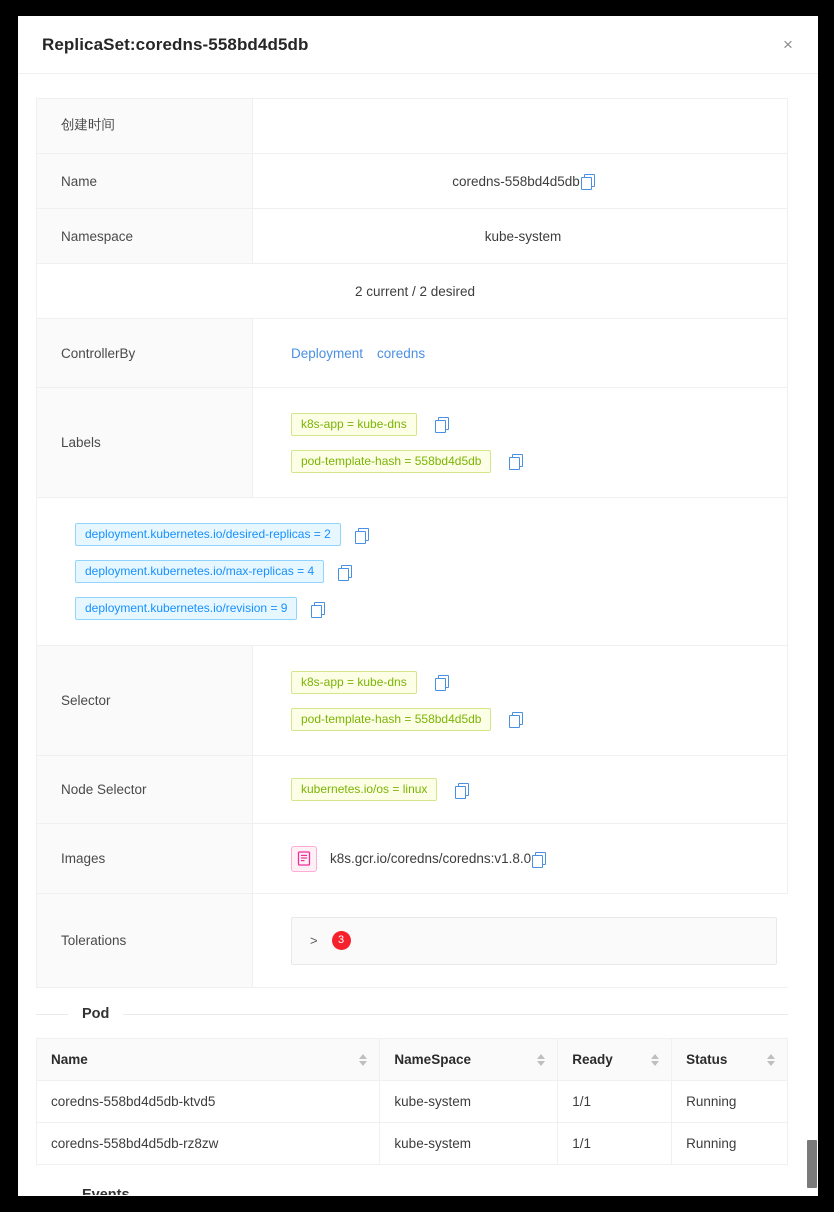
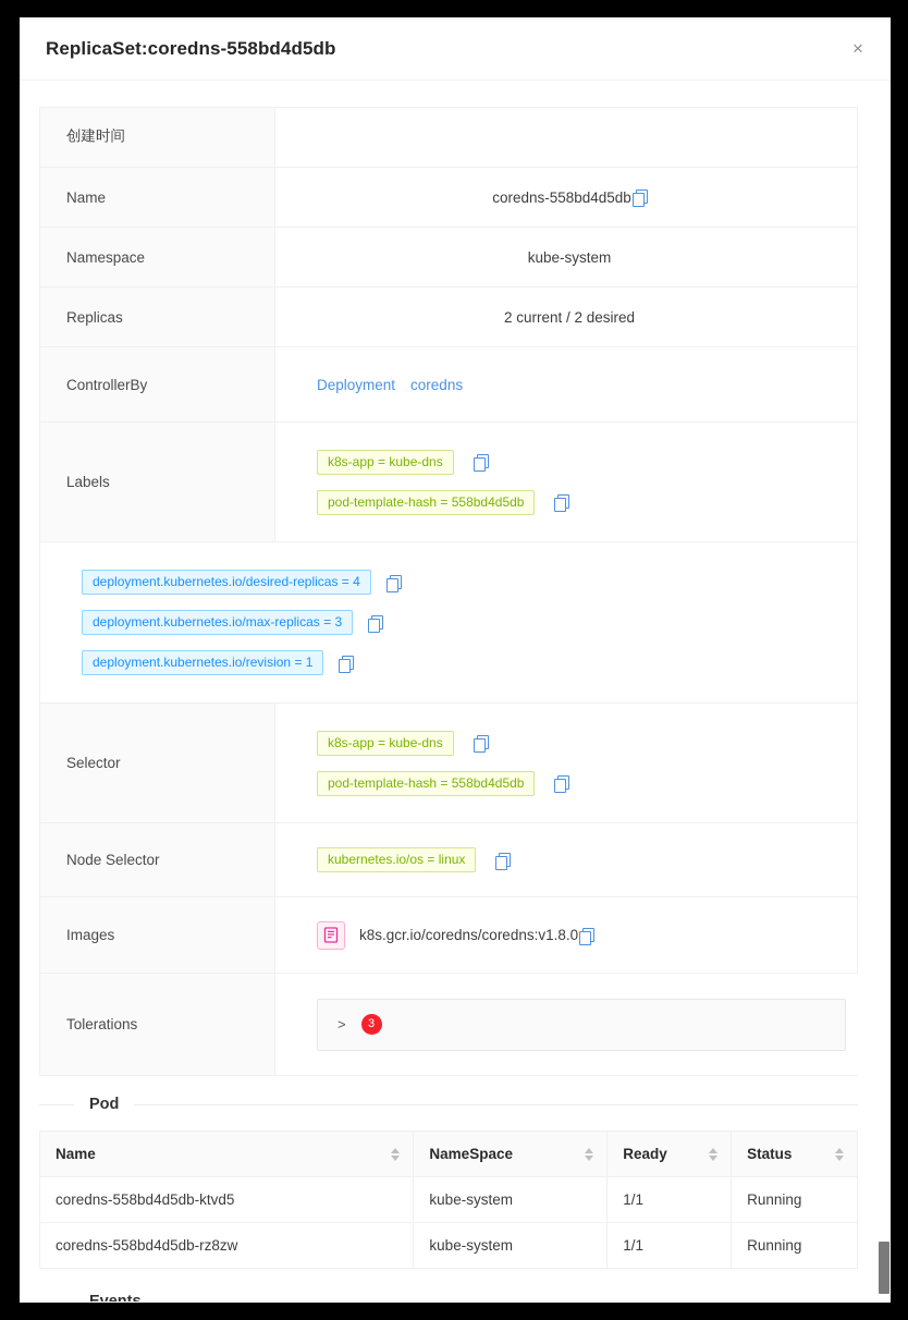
  ReplicaSet:coredns-558bd4d5db
  ×
  创建时间
  Name
  coredns-558bd4d5db
  Namespace
  kube-system
+ Replicas
  2 current / 2 desired
  ControllerBy
  Deployment
  coredns
  Labels
  k8s-app = kube-dns
  pod-template-hash = 558bd4d5db
- deployment.kubernetes.io/desired-replicas = 2
+ deployment.kubernetes.io/desired-replicas = 4
- deployment.kubernetes.io/max-replicas = 4
+ deployment.kubernetes.io/max-replicas = 3
- deployment.kubernetes.io/revision = 9
+ deployment.kubernetes.io/revision = 1
  Selector
  k8s-app = kube-dns
  pod-template-hash = 558bd4d5db
  Node Selector
  kubernetes.io/os = linux
  Images
  k8s.gcr.io/coredns/coredns:v1.8.0
  Tolerations
  >
  3
  Pod
  Name	NameSpace	Ready	Status
  coredns-558bd4d5db-ktvd5	kube-system	1/1	Running
  coredns-558bd4d5db-rz8zw	kube-system	1/1	Running
